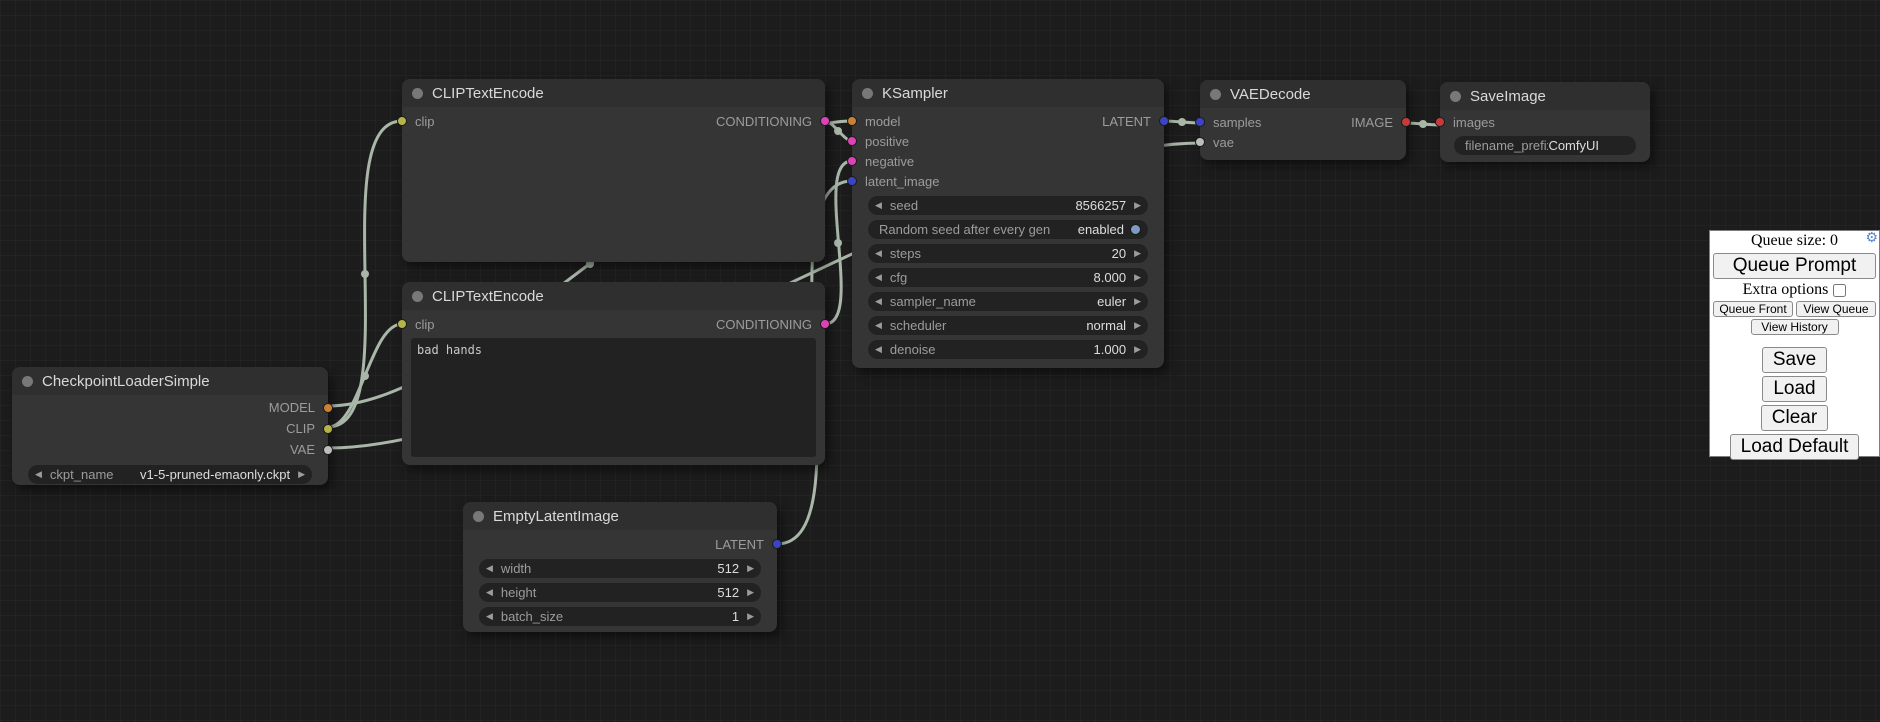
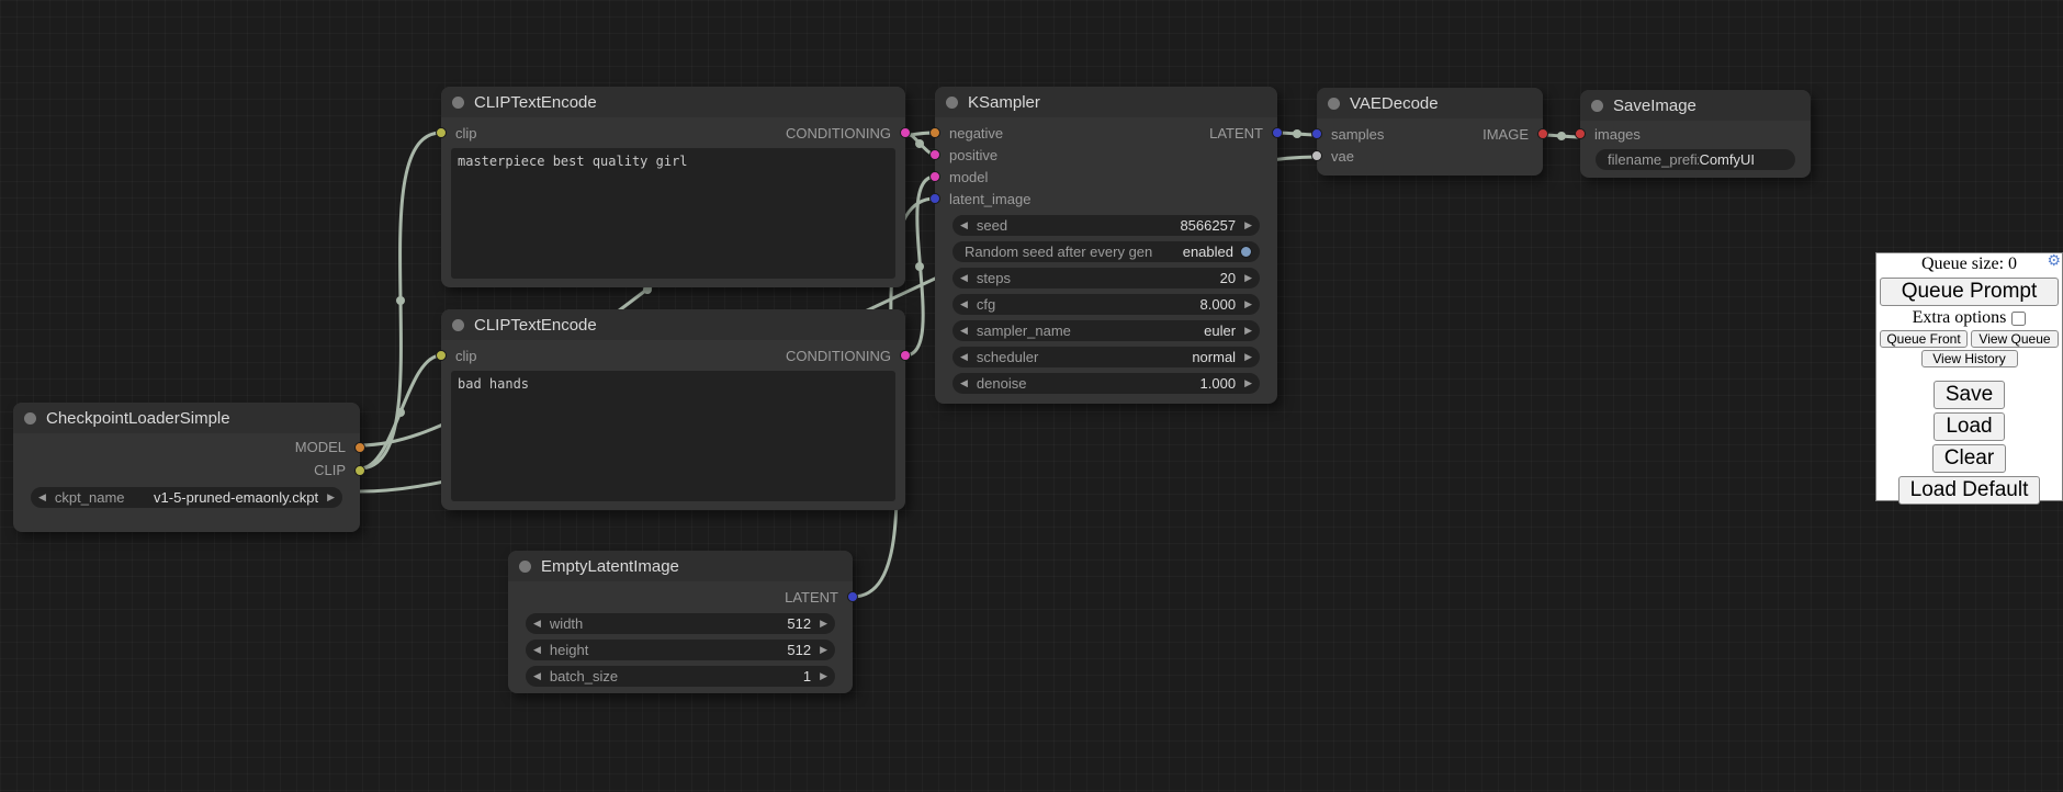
  CheckpointLoaderSimple
  MODEL
  CLIP
- VAE
  ◀
  ckpt_name
  v1-5-pruned-emaonly.ckpt
  ▶
  CLIPTextEncode
  clip
  CONDITIONING
+ masterpiece best quality girl
  CLIPTextEncode
  clip
  CONDITIONING
  bad hands
  EmptyLatentImage
  LATENT
  ◀
  width
  512
  ▶
  ◀
  height
  512
  ▶
  ◀
  batch_size
  1
  ▶
  KSampler
- model
+ negative
  LATENT
  positive
- negative
+ model
  latent_image
  ◀
  seed
  8566257
  ▶
  Random seed after every gen
  enabled
  ◀
  steps
  20
  ▶
  ◀
  cfg
  8.000
  ▶
  ◀
  sampler_name
  euler
  ▶
  ◀
  scheduler
  normal
  ▶
  ◀
  denoise
  1.000
  ▶
  VAEDecode
  samples
  IMAGE
  vae
  SaveImage
  images
  filename_prefi
  ComfyUI
  Queue size: 0
  ⚙
  Queue Prompt
  Extra options
  Queue Front
  View Queue
  View History
  Save
  Load
  Clear
  Load Default
